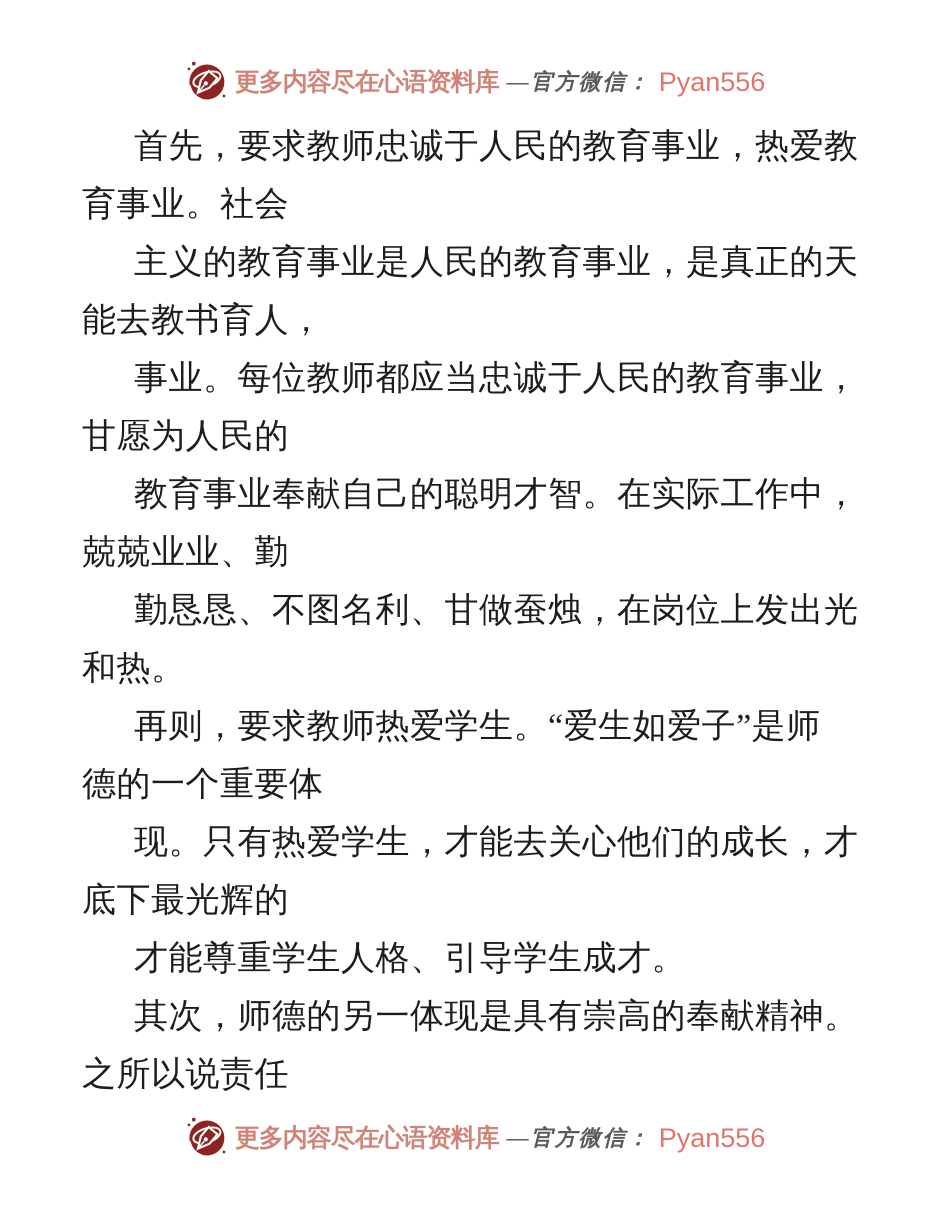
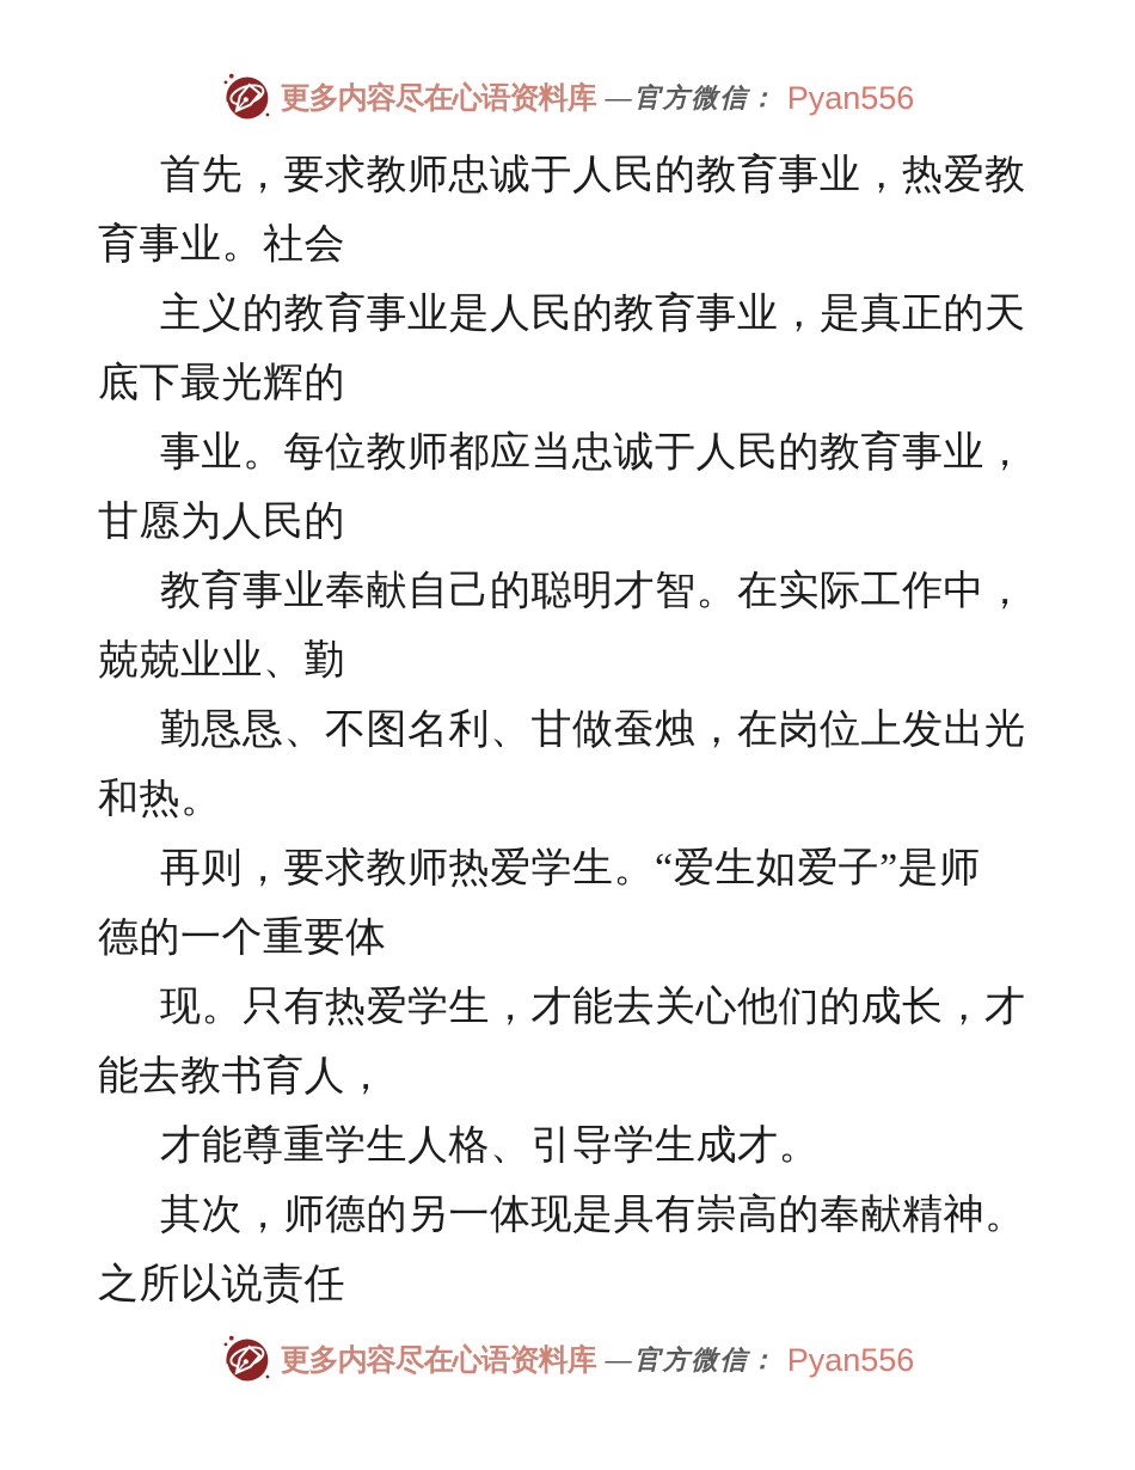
  更多内容尽在心语资料库
  —官方微信：
  Pyan556
  首先，要求教师忠诚于人民的教育事业，热爱教
  育事业。社会
  主义的教育事业是人民的教育事业，是真正的天
- 能去教书育人，
+ 底下最光辉的
  事业。每位教师都应当忠诚于人民的教育事业，
  甘愿为人民的
  教育事业奉献自己的聪明才智。在实际工作中，
  兢兢业业、勤
  勤恳恳、不图名利、甘做蚕烛，在岗位上发出光
  和热。
  再则，要求教师热爱学生。“爱生如爱子”是师
  德的一个重要体
  现。只有热爱学生，才能去关心他们的成长，才
- 底下最光辉的
+ 能去教书育人，
  才能尊重学生人格、引导学生成才。
  其次，师德的另一体现是具有崇高的奉献精神。
  之所以说责任
  更多内容尽在心语资料库
  —官方微信：
  Pyan556
